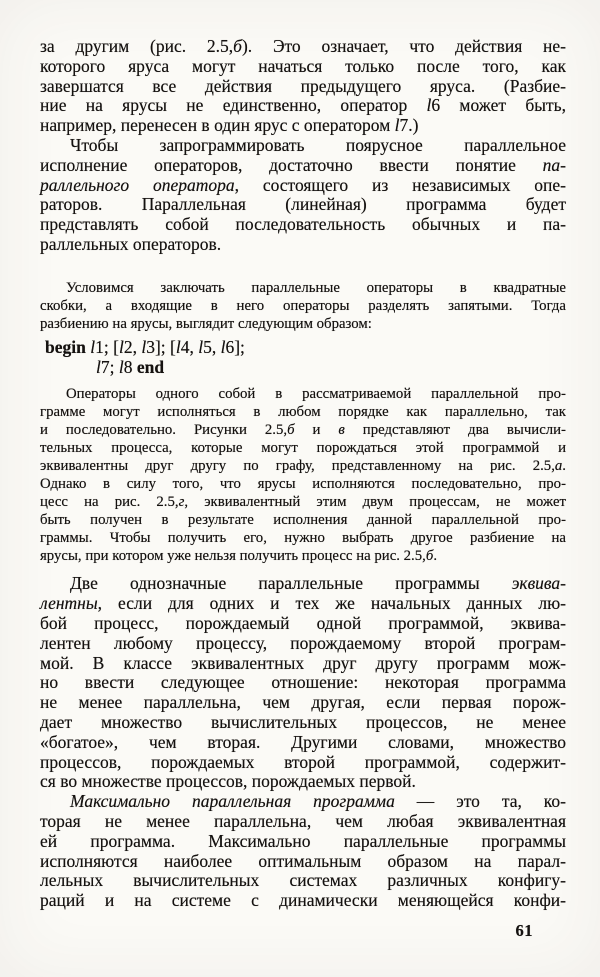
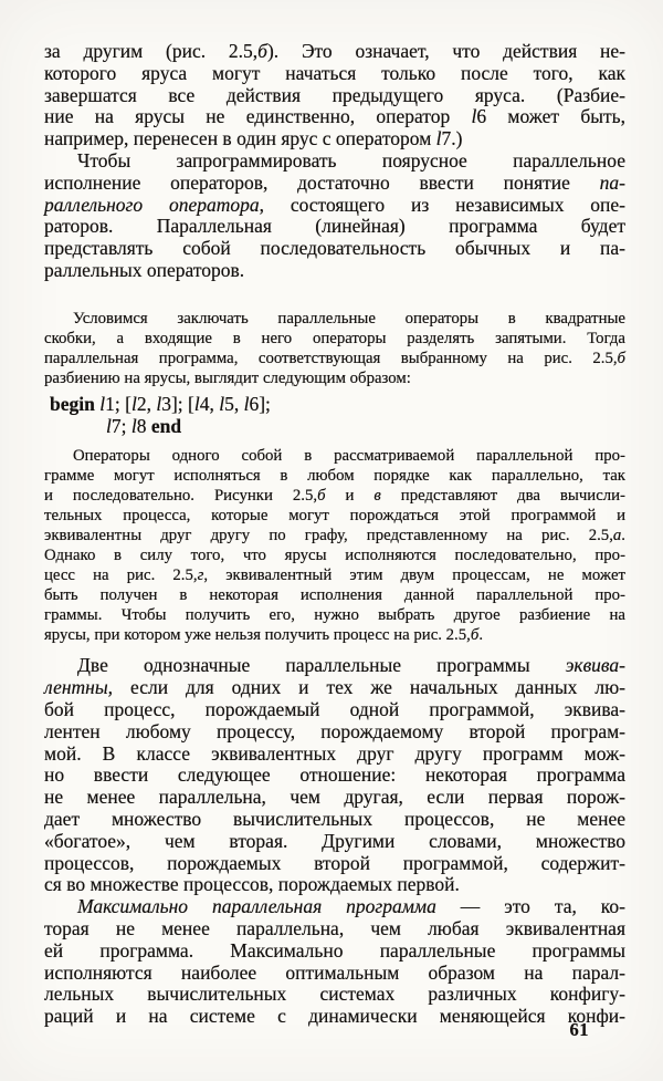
  за другим (рис. 2.5,б). Это означает, что действия не-
  которого яруса могут начаться только после того, как
  завершатся все действия предыдущего яруса. (Разбие-
  ние на ярусы не единственно, оператор l6 может быть,
  например, перенесен в один ярус с оператором l7.)
  Чтобы запрограммировать поярусное параллельное
  исполнение операторов, достаточно ввести понятие па-
  раллельного оператора, состоящего из независимых опе-
  раторов. Параллельная (линейная) программа будет
  представлять собой последовательность обычных и па-
  раллельных операторов.
  Условимся заключать параллельные операторы в квадратные
  скобки, а входящие в него операторы разделять запятыми. Тогда
+ параллельная программа, соответствующая выбранному на рис. 2.5,б
  разбиению на ярусы, выглядит следующим образом:
  begin l1; [l2, l3]; [l4, l5, l6];
  l7; l8 end
  Операторы одного собой в рассматриваемой параллельной про-
  грамме могут исполняться в любом порядке как параллельно, так
  и последовательно. Рисунки 2.5,б и в представляют два вычисли-
  тельных процесса, которые могут порождаться этой программой и
  эквивалентны друг другу по графу, представленному на рис. 2.5,а.
  Однако в силу того, что ярусы исполняются последовательно, про-
  цесс на рис. 2.5,г, эквивалентный этим двум процессам, не может
- быть получен в результате исполнения данной параллельной про-
+ быть получен в некоторая исполнения данной параллельной про-
  граммы. Чтобы получить его, нужно выбрать другое разбиение на
  ярусы, при котором уже нельзя получить процесс на рис. 2.5,б.
  Две однозначные параллельные программы эквива-
  лентны, если для одних и тех же начальных данных лю-
  бой процесс, порождаемый одной программой, эквива-
  лентен любому процессу, порождаемому второй програм-
  мой. В классе эквивалентных друг другу программ мож-
  но ввести следующее отношение: некоторая программа
  не менее параллельна, чем другая, если первая порож-
  дает множество вычислительных процессов, не менее
  «богатое», чем вторая. Другими словами, множество
  процессов, порождаемых второй программой, содержит-
  ся во множестве процессов, порождаемых первой.
  Максимально параллельная программа — это та, ко-
  торая не менее параллельна, чем любая эквивалентная
  ей программа. Максимально параллельные программы
  исполняются наиболее оптимальным образом на парал-
  лельных вычислительных системах различных конфигу-
  раций и на системе с динамически меняющейся конфи-
  61
